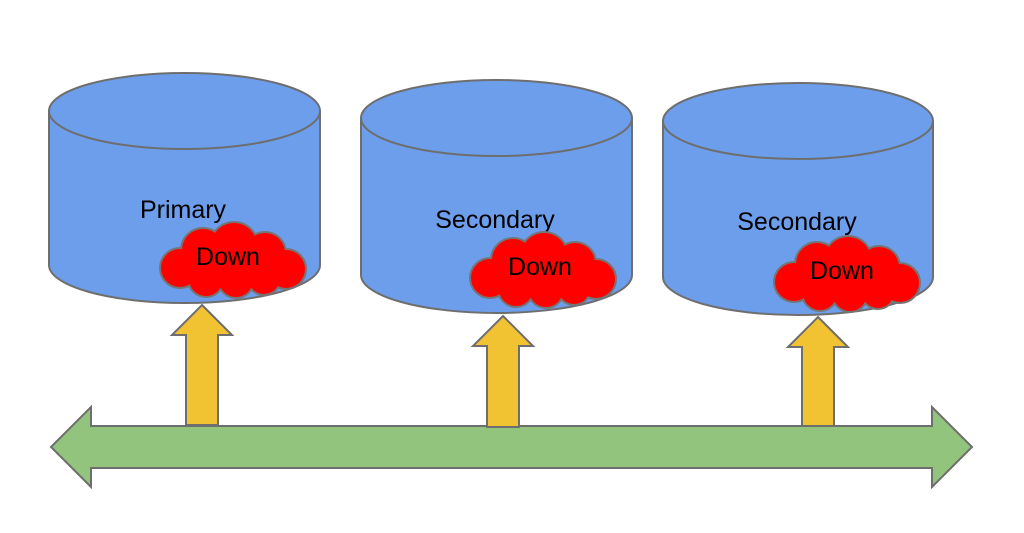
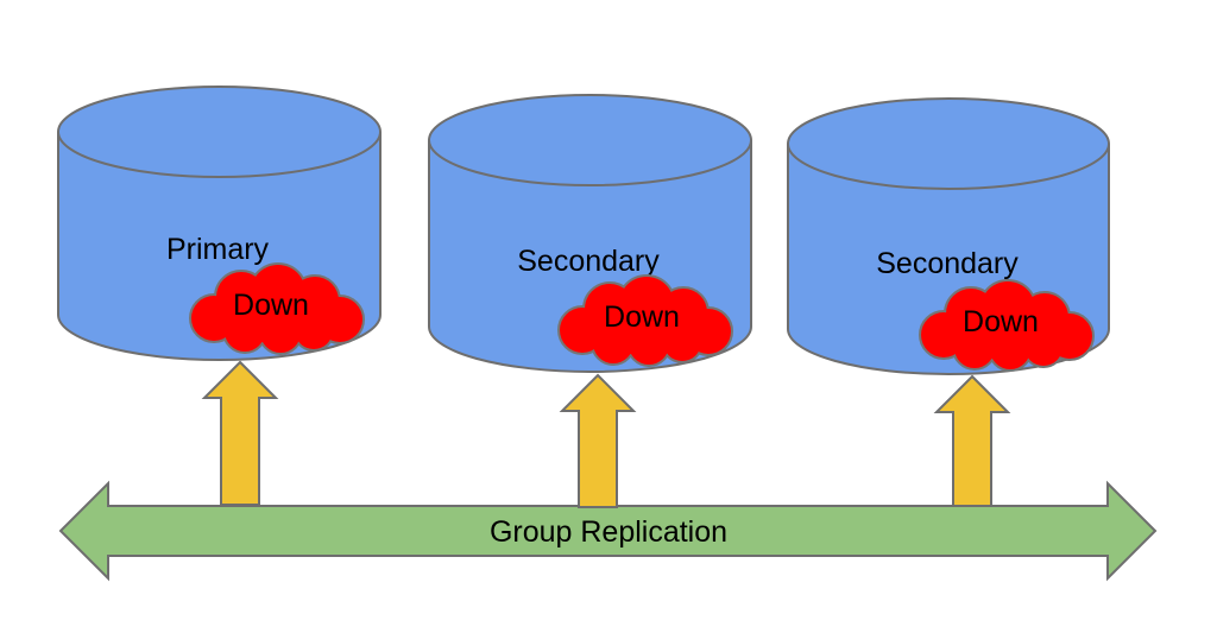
  Primary
  Down
  Secondary
  Down
  Secondary
  Down
+ Group Replication
